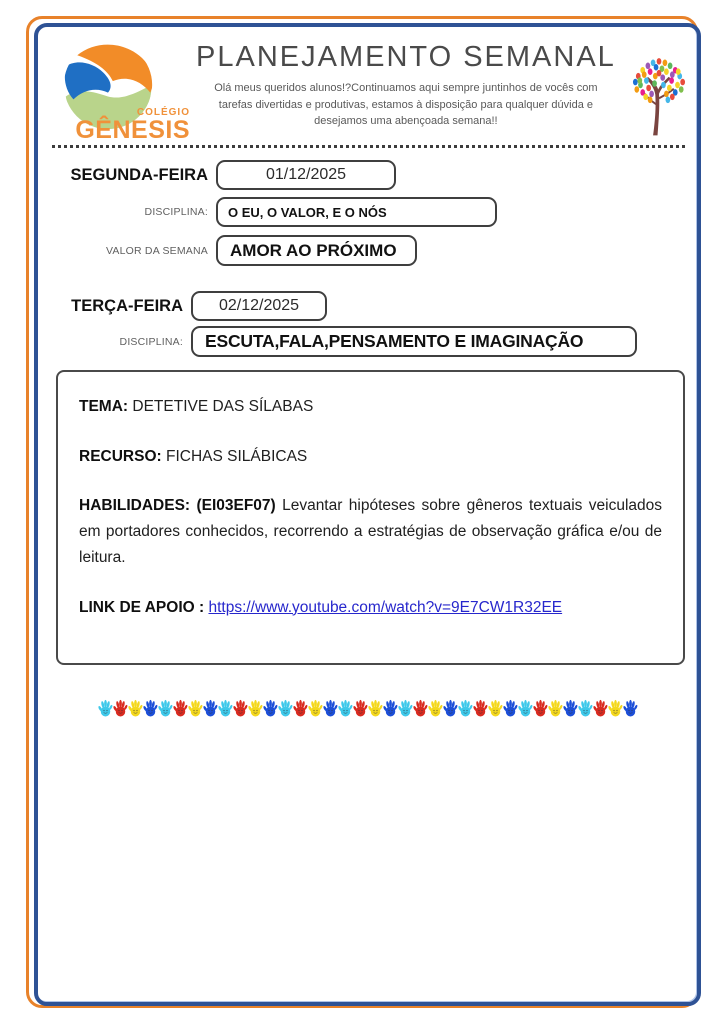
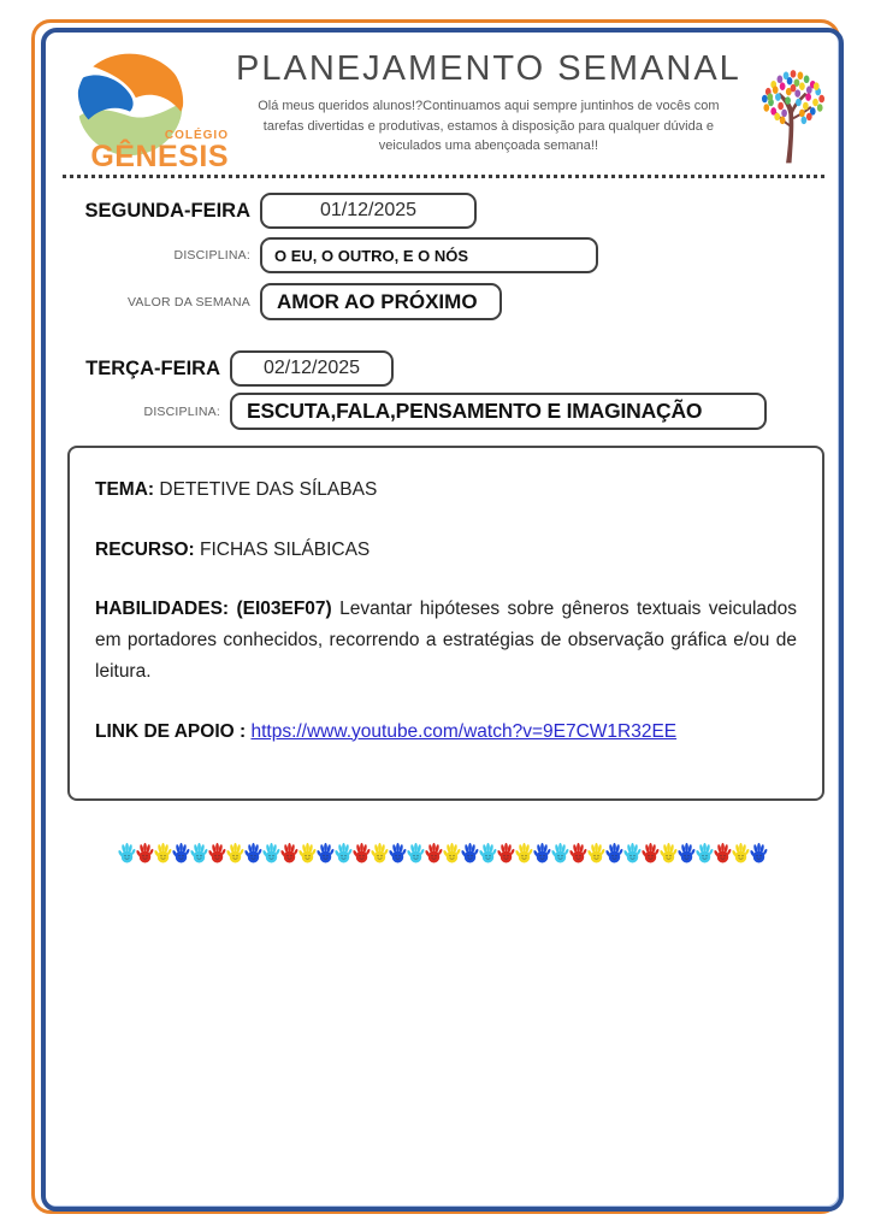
  COLÉGIO
  GÊNESIS
  PLANEJAMENTO SEMANAL
- Olá meus queridos alunos!?Continuamos aqui sempre juntinhos de vocês com tarefas divertidas e produtivas, estamos à disposição para qualquer dúvida e desejamos uma abençoada semana!!
+ Olá meus queridos alunos!?Continuamos aqui sempre juntinhos de vocês com tarefas divertidas e produtivas, estamos à disposição para qualquer dúvida e veiculados uma abençoada semana!!
  SEGUNDA-FEIRA
  01/12/2025
  DISCIPLINA:
- O EU, O VALOR, E O NÓS
+ O EU, O OUTRO, E O NÓS
  VALOR DA SEMANA
  AMOR AO PRÓXIMO
  TERÇA-FEIRA
  02/12/2025
  DISCIPLINA:
  ESCUTA,FALA,PENSAMENTO E IMAGINAÇÃO
  TEMA: DETETIVE DAS SÍLABAS
  RECURSO: FICHAS SILÁBICAS
  HABILIDADES: (EI03EF07) Levantar hipóteses sobre gêneros textuais veiculados em portadores conhecidos, recorrendo a estratégias de observação gráfica e/ou de leitura.
  LINK DE APOIO : https://www.youtube.com/watch?v=9E7CW1R32EE
